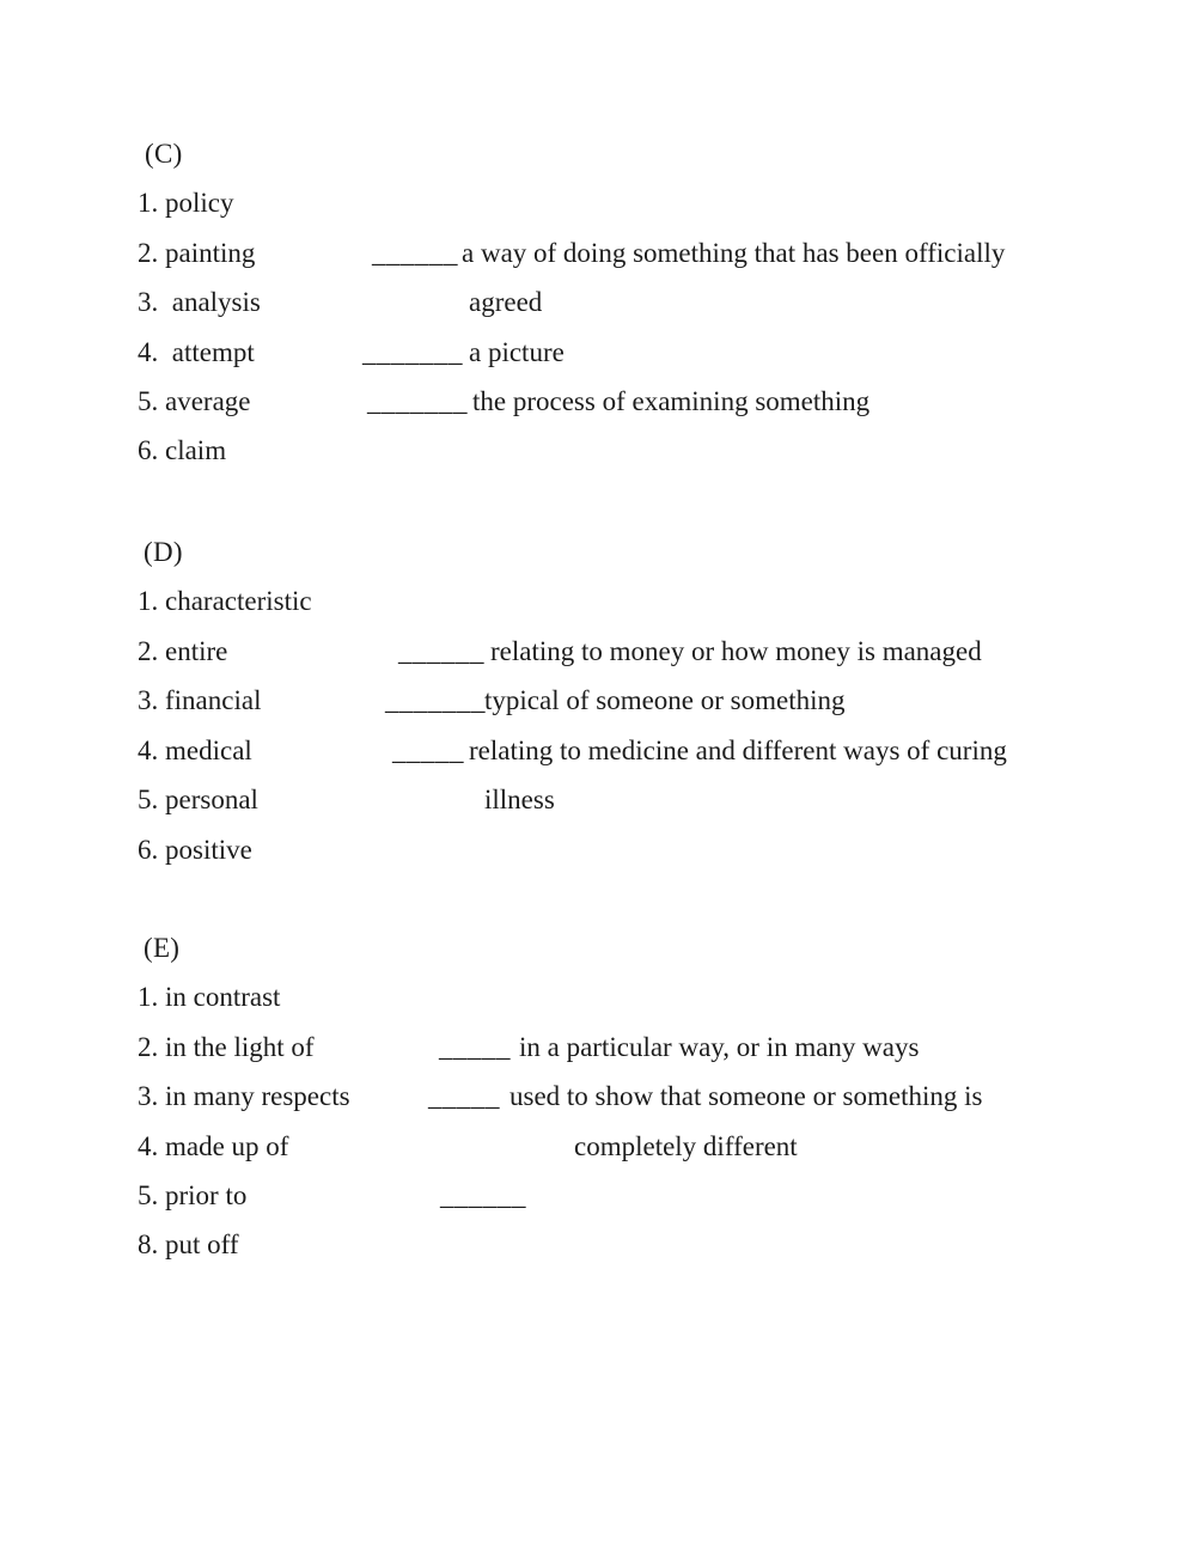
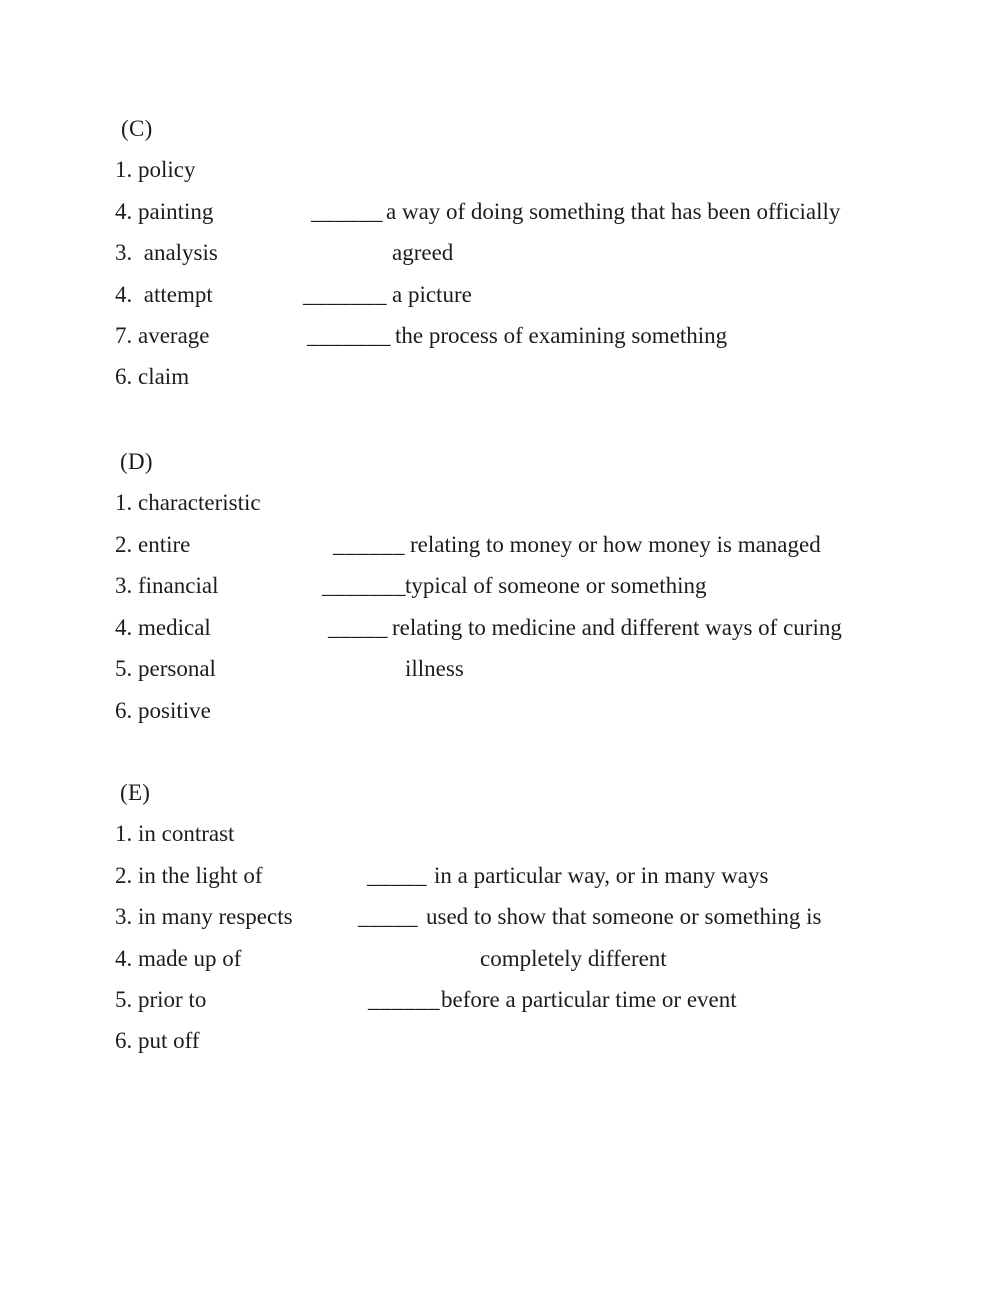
  (C)
  1. policy
- 2. painting
+ 4. painting
  3. analysis
  4. attempt
- 5. average
+ 7. average
  6. claim
  ______
  a way of doing something that has been officially
  agreed
  _______
  a picture
  _______
  the process of examining something
  (D)
  1. characteristic
  2. entire
  3. financial
  4. medical
  5. personal
  6. positive
  ______
  relating to money or how money is managed
  _______
  typical of someone or something
  _____
  relating to medicine and different ways of curing
  illness
  (E)
  1. in contrast
  2. in the light of
  3. in many respects
  4. made up of
  5. prior to
- 8. put off
+ 6. put off
  _____
  in a particular way, or in many ways
  _____
  used to show that someone or something is
  completely different
  ______
+ before a particular time or event
